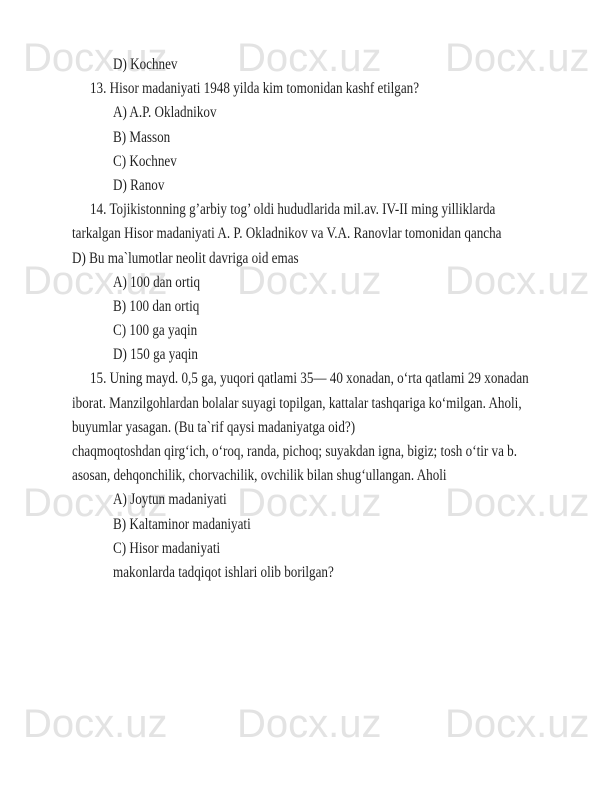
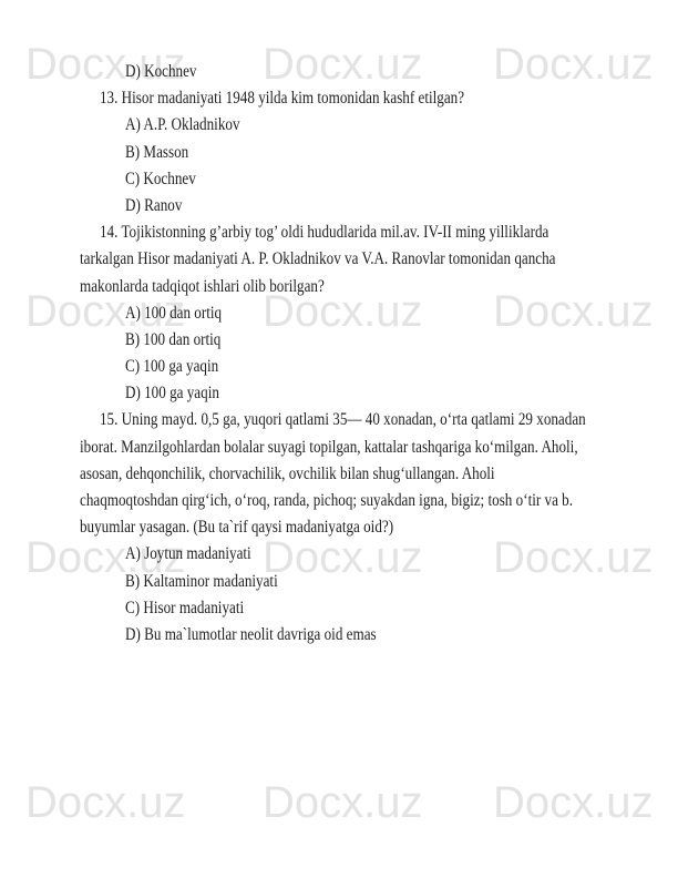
  Docx.uz
  Docx.uz
  Docx.uz
  Docx.uz
  Docx.uz
  Docx.uz
  Docx.uz
  Docx.uz
  Docx.uz
  Docx.uz
  Docx.uz
  Docx.uz
  D) Kochnev
  13. Hisor madaniyati 1948 yilda kim tomonidan kashf etilgan?
  A) A.P. Okladnikov
  B) Masson
  C) Kochnev
  D) Ranov
  14. Tojikistonning g’arbiy tog’ oldi hududlarida mil.av. IV-II ming yilliklarda
  tarkalgan Hisor madaniyati A. P. Okladnikov va V.A. Ranovlar tomonidan qancha
- D) Bu ma`lumotlar neolit davriga oid emas
+ makonlarda tadqiqot ishlari olib borilgan?
  A) 100 dan ortiq
  B) 100 dan ortiq
  C) 100 ga yaqin
- D) 150 ga yaqin
+ D) 100 ga yaqin
  15. Uning mayd. 0,5 ga, yuqori qatlami 35— 40 xonadan, o‘rta qatlami 29 xonadan
  iborat. Manzilgohlardan bolalar suyagi topilgan, kattalar tashqariga ko‘milgan. Aholi,
- buyumlar yasagan. (Bu ta`rif qaysi madaniyatga oid?)
+ asosan, dehqonchilik, chorvachilik, ovchilik bilan shug‘ullangan. Aholi
  chaqmoqtoshdan qirg‘ich, o‘roq, randa, pichoq; suyakdan igna, bigiz; tosh o‘tir va b.
- asosan, dehqonchilik, chorvachilik, ovchilik bilan shug‘ullangan. Aholi
+ buyumlar yasagan. (Bu ta`rif qaysi madaniyatga oid?)
  A) Joytun madaniyati
  B) Kaltaminor madaniyati
  C) Hisor madaniyati
- makonlarda tadqiqot ishlari olib borilgan?
+ D) Bu ma`lumotlar neolit davriga oid emas
